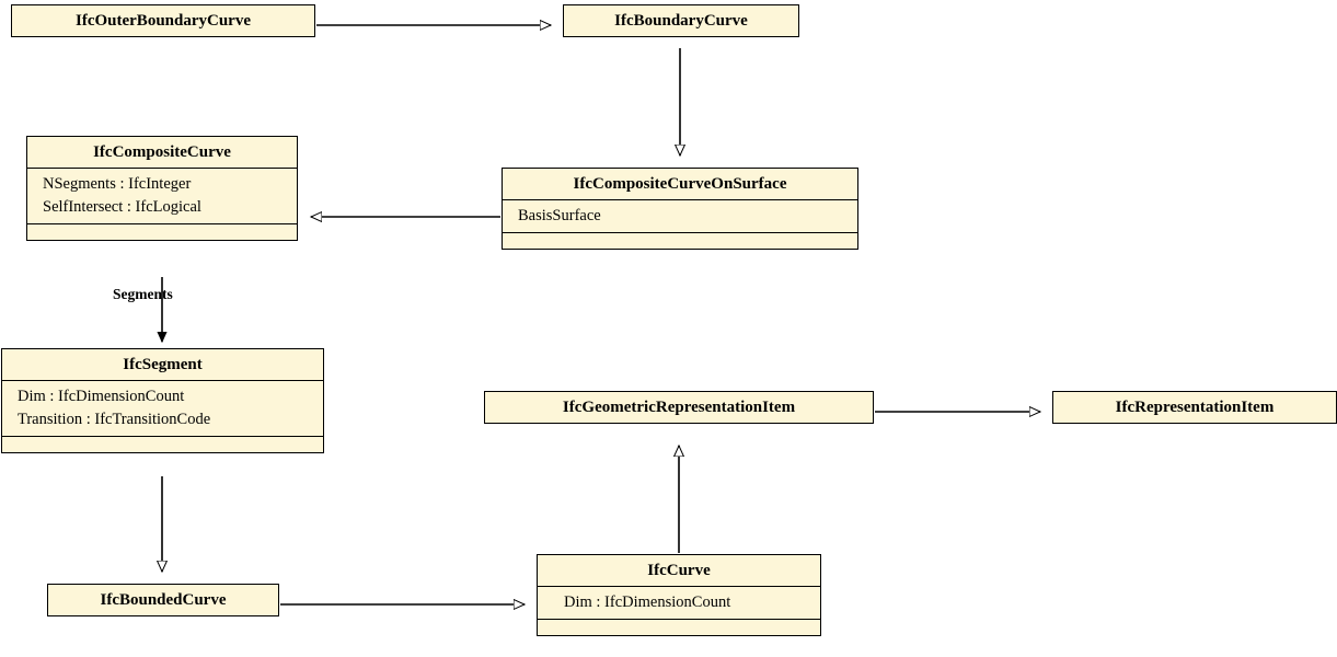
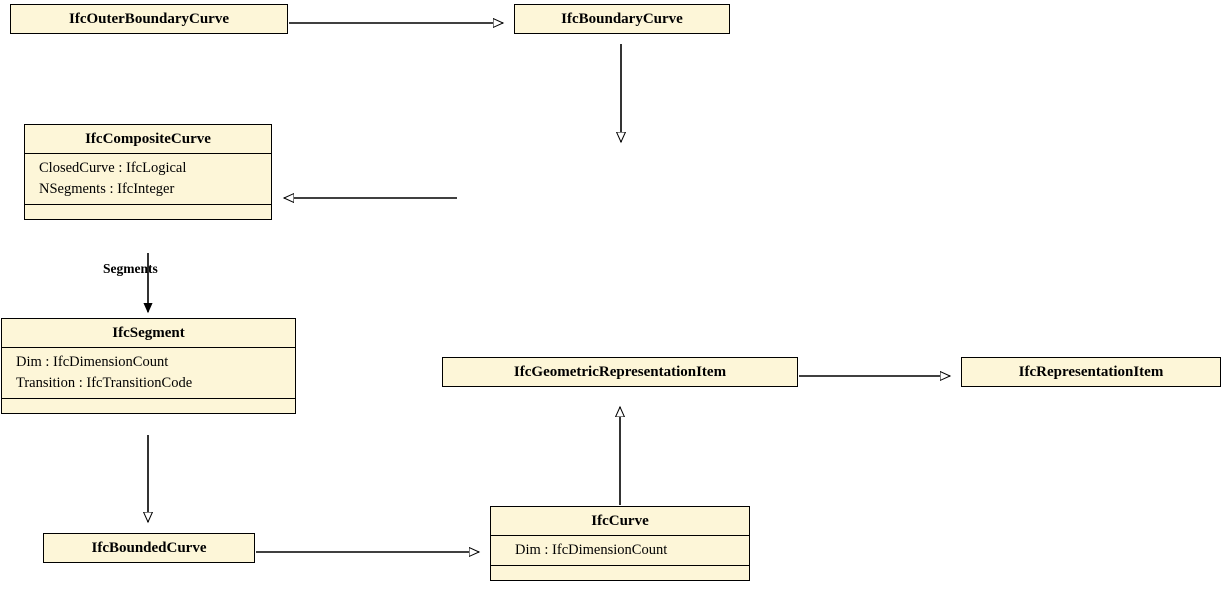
  IfcOuterBoundaryCurve
  IfcBoundaryCurve
  IfcCompositeCurve
+ ClosedCurve : IfcLogical
  NSegments : IfcInteger
- SelfIntersect : IfcLogical
- IfcCompositeCurveOnSurface
- BasisSurface
  IfcSegment
  Dim : IfcDimensionCount
  Transition : IfcTransitionCode
  IfcGeometricRepresentationItem
  IfcRepresentationItem
  IfcBoundedCurve
  IfcCurve
  Dim : IfcDimensionCount
  Segments
